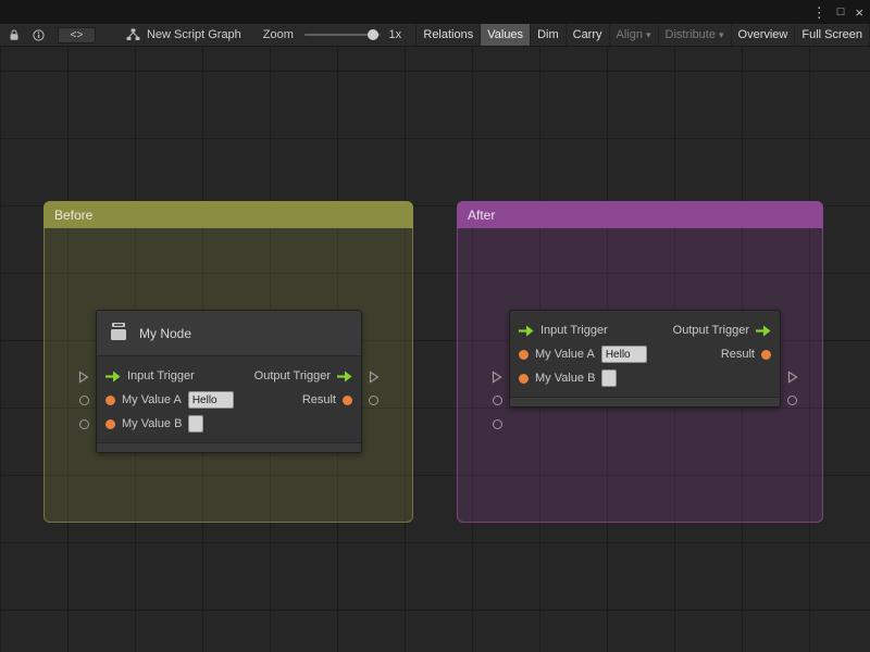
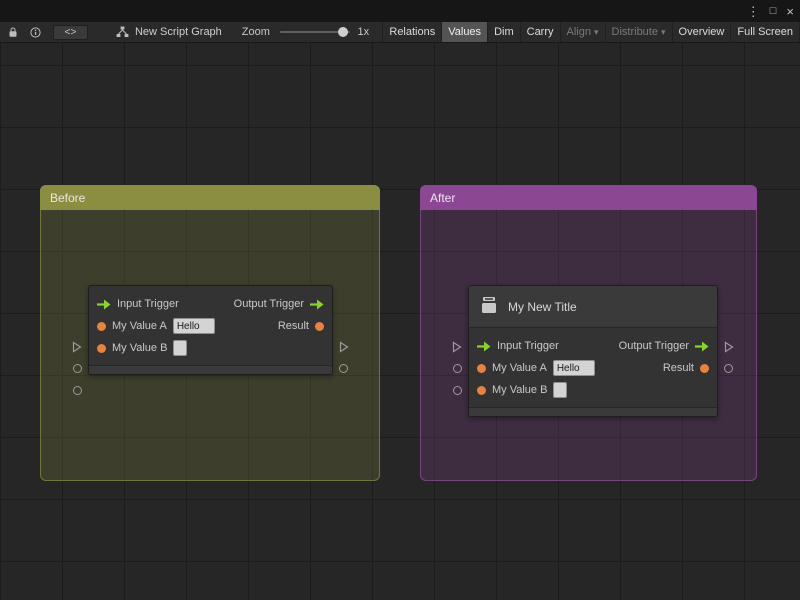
  ⋮
  □
  ×
  <>
  New Script Graph
  Zoom
  1x
  Relations
  Values
  Dim
  Carry
  Align
  ▾
  Distribute
  ▾
  Overview
  Full Screen
  Before
- My Node
  Input Trigger
  Output Trigger
  My Value A
  Hello
  Result
  My Value B
  After
+ My New Title
  Input Trigger
  Output Trigger
  My Value A
  Hello
  Result
  My Value B
